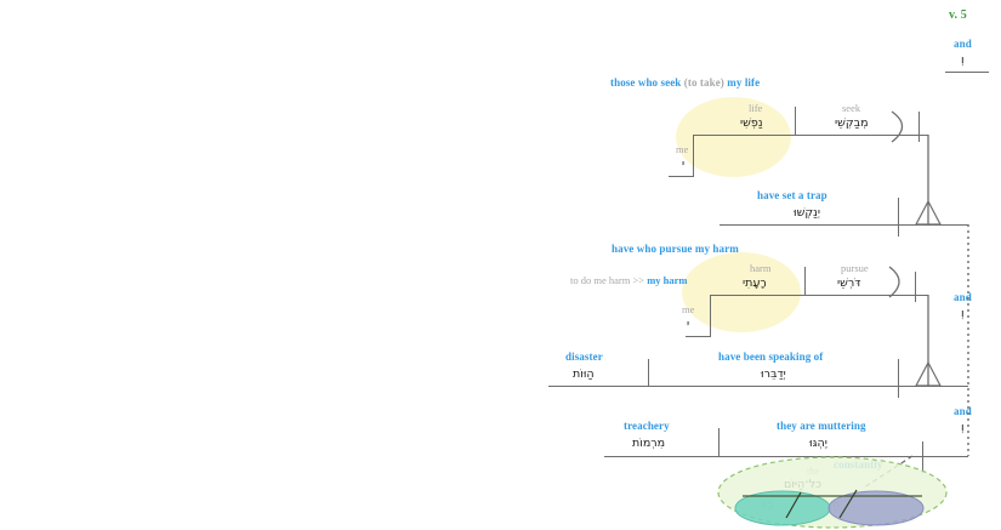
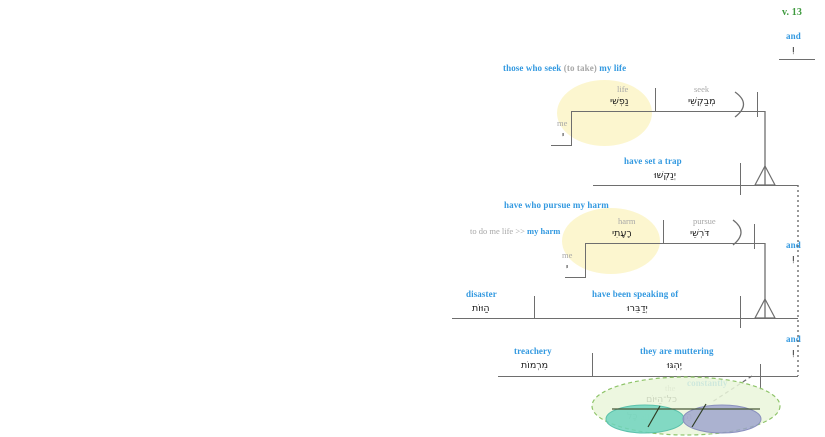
- v. 5
+ v. 13
  and
  וְ
  those who seek (to take) my life
  life
  נַפְשִׁי
  seek
  מְבַקְשֵׁי
  me
  י
  have set a trap
  יְנַקְשׁוּ
  have who pursue my harm
- to do me harm >> my harm
+ to do me life >> my harm
  harm
  רָעָתִי
  pursue
  דֹּרְשֵׁי
  me
  י
  disaster
  הַוּוֹת
  have been speaking of
  יְדַבֵּרוּ
  וְ
  and
  וְ
  treachery
  מִרְמוֹת
  they are muttering
  יֶהְגּוּ
  constantly
  להַיּוֹם
  הַ
